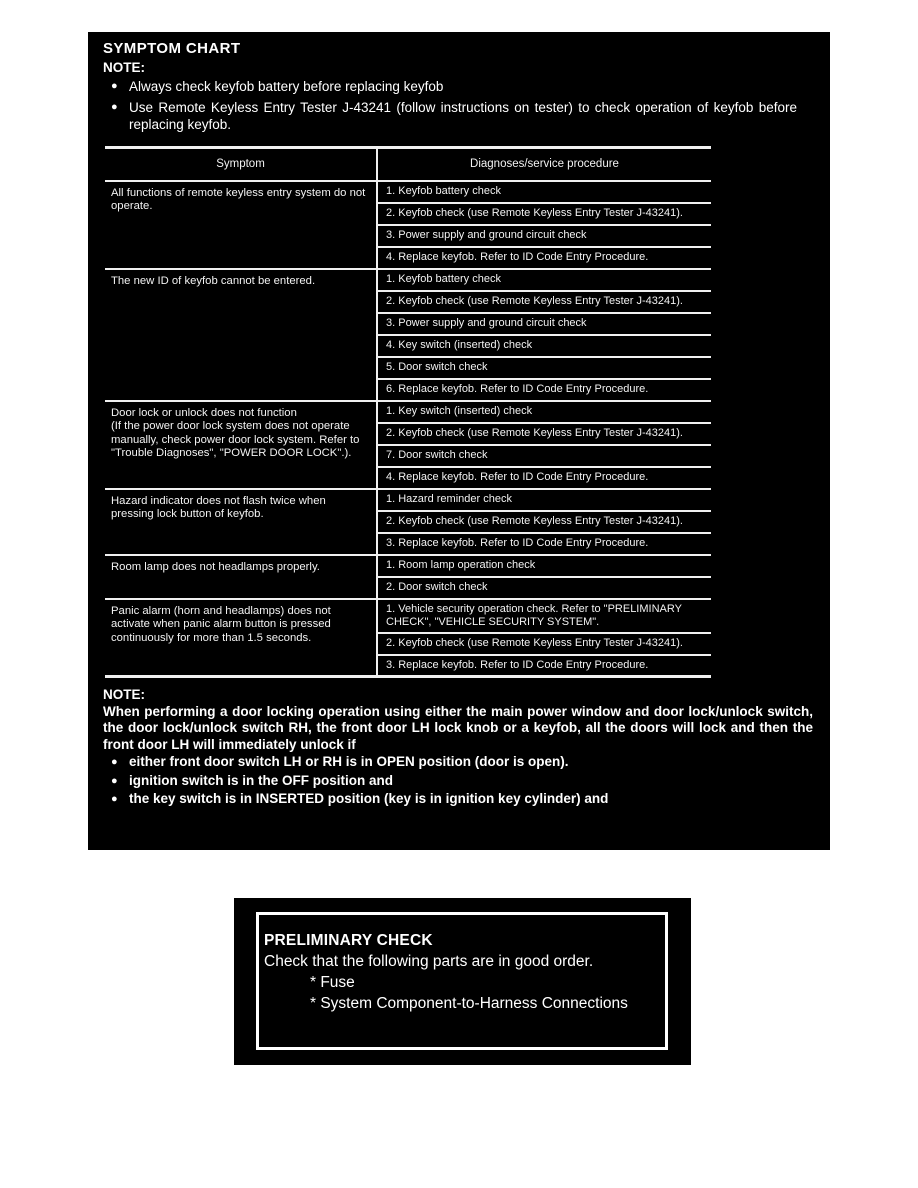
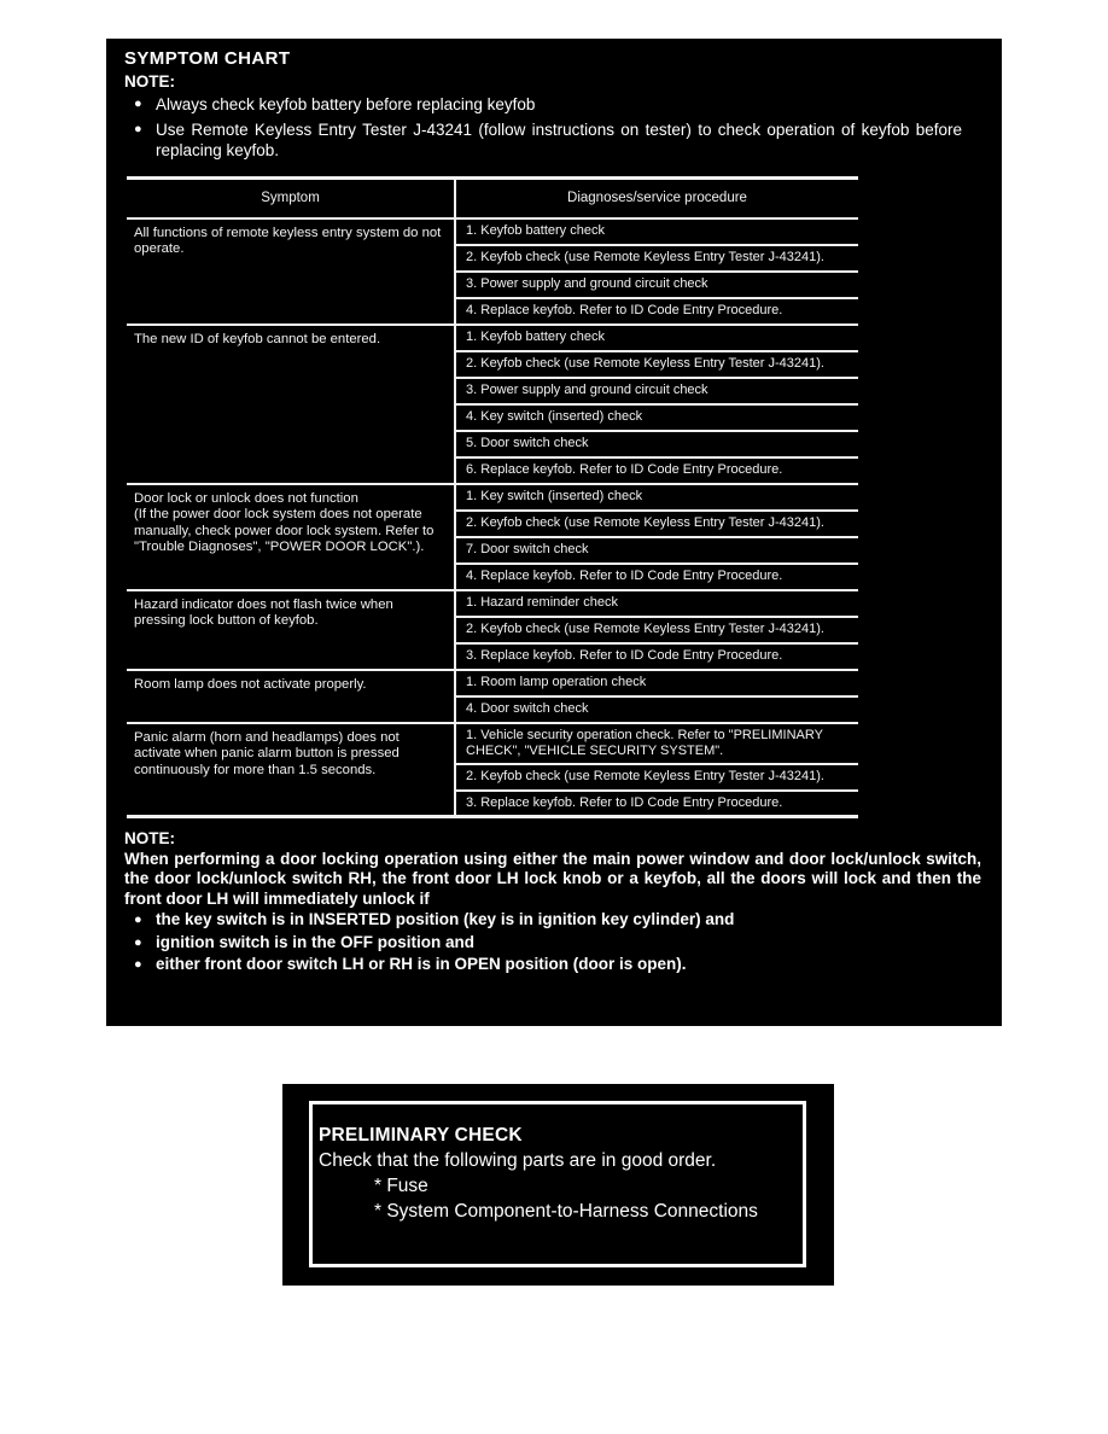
  SYMPTOM CHART
  NOTE:
  ●
  Always check keyfob battery before replacing keyfob
  ●
  Use Remote Keyless Entry Tester J-43241 (follow instructions on tester) to check operation of keyfob before replacing keyfob.
  Symptom	Diagnoses/service procedure
  All functions of remote keyless entry system do not operate.	1. Keyfob battery check
  2. Keyfob check (use Remote Keyless Entry Tester J-43241).
  3. Power supply and ground circuit check
  4. Replace keyfob. Refer to ID Code Entry Procedure.
  The new ID of keyfob cannot be entered.	1. Keyfob battery check
  2. Keyfob check (use Remote Keyless Entry Tester J-43241).
  3. Power supply and ground circuit check
  4. Key switch (inserted) check
  5. Door switch check
  6. Replace keyfob. Refer to ID Code Entry Procedure.
  Door lock or unlock does not function (If the power door lock system does not operate manually, check power door lock system. Refer to "Trouble Diagnoses", "POWER DOOR LOCK".).	1. Key switch (inserted) check
  2. Keyfob check (use Remote Keyless Entry Tester J-43241).
  7. Door switch check
  4. Replace keyfob. Refer to ID Code Entry Procedure.
  Hazard indicator does not flash twice when pressing lock button of keyfob.	1. Hazard reminder check
  2. Keyfob check (use Remote Keyless Entry Tester J-43241).
  3. Replace keyfob. Refer to ID Code Entry Procedure.
- Room lamp does not headlamps properly.	1. Room lamp operation check
+ Room lamp does not activate properly.	1. Room lamp operation check
- 2. Door switch check
+ 4. Door switch check
  Panic alarm (horn and headlamps) does not activate when panic alarm button is pressed continuously for more than 1.5 seconds.	1. Vehicle security operation check. Refer to "PRELIMINARY CHECK", "VEHICLE SECURITY SYSTEM".
  2. Keyfob check (use Remote Keyless Entry Tester J-43241).
  3. Replace keyfob. Refer to ID Code Entry Procedure.
  NOTE:
  When performing a door locking operation using either the main power window and door lock/unlock switch, the door lock/unlock switch RH, the front door LH lock knob or a keyfob, all the doors will lock and then the front door LH will immediately unlock if
  ●
- either front door switch LH or RH is in OPEN position (door is open).
+ the key switch is in INSERTED position (key is in ignition key cylinder) and
  ●
  ignition switch is in the OFF position and
  ●
- the key switch is in INSERTED position (key is in ignition key cylinder) and
+ either front door switch LH or RH is in OPEN position (door is open).
  PRELIMINARY CHECK
  Check that the following parts are in good order.
  * Fuse
  * System Component-to-Harness Connections
